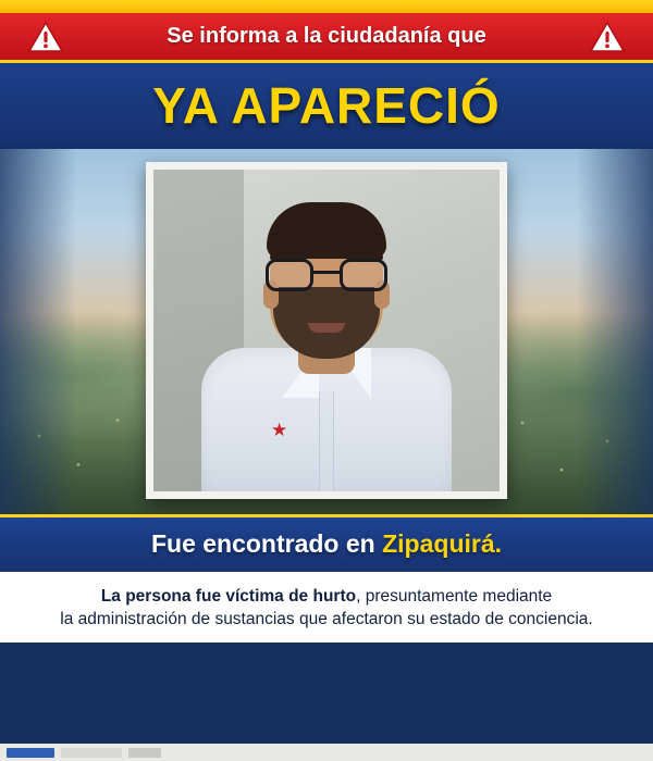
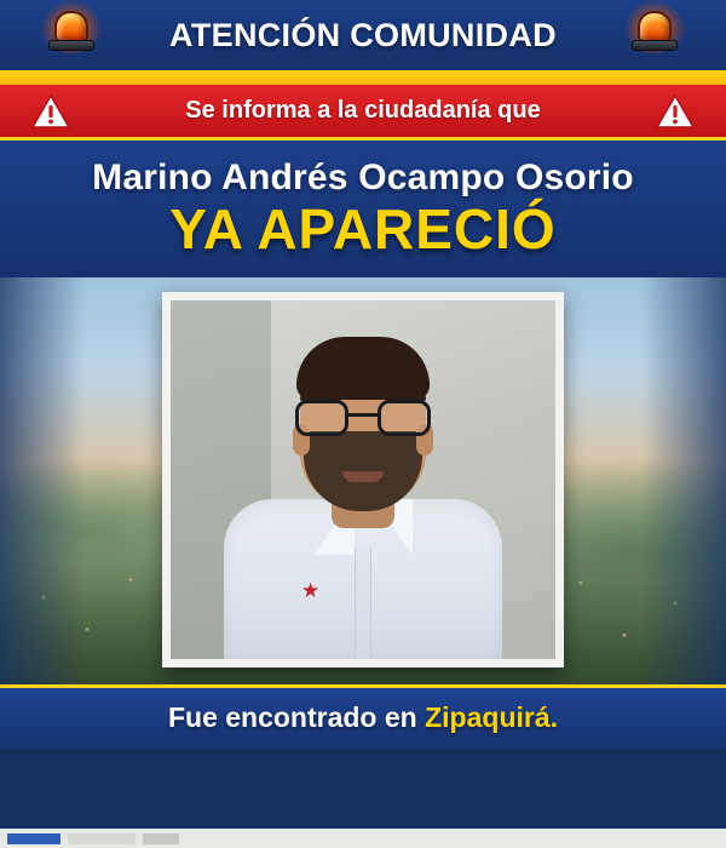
+ ATENCIÓN COMUNIDAD
  Se informa a la ciudadanía que
+ Marino Andrés Ocampo Osorio
  YA APARECIÓ
  ★
  Fue encontrado en Zipaquirá.
- La persona fue víctima de hurto, presuntamente mediante
- la administración de sustancias que afectaron su estado de conciencia.
